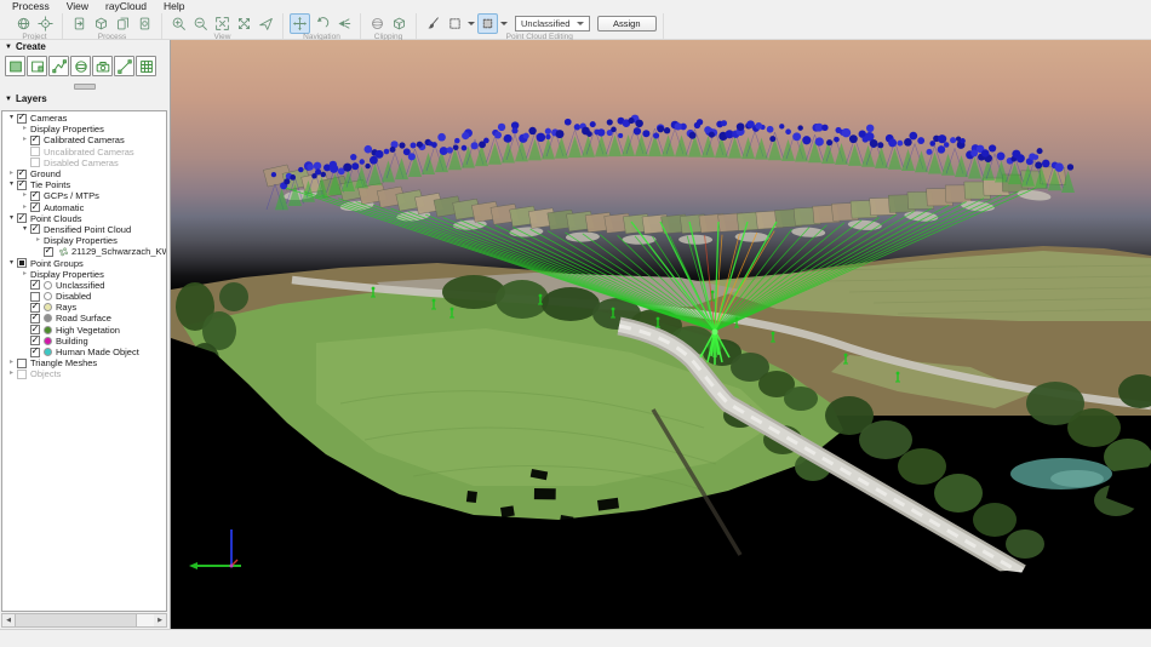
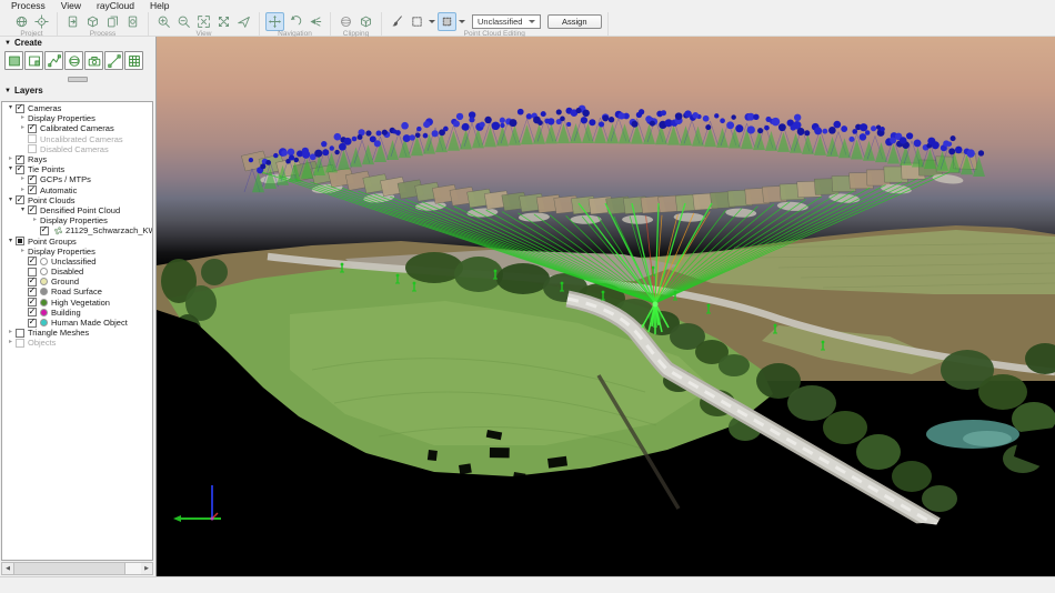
  Process
  View
  rayCloud
  Help
  Unclassified
  Assign
  Create
  Layers
  ✓
  Cameras
  Display Properties
  ✓
  Calibrated Cameras
  Uncalibrated Cameras
  Disabled Cameras
  ✓
- Ground
+ Rays
  ✓
  Tie Points
  ✓
  GCPs / MTPs
  ✓
  Automatic
  ✓
  Point Clouds
  ✓
  Densified Point Cloud
  Display Properties
  ✓
  21129_Schwarzach_K
  Point Groups
  Display Properties
  ✓
  Unclassified
  Disabled
  ✓
- Rays
+ Ground
  ✓
  Road Surface
  ✓
  High Vegetation
  ✓
  Building
  ✓
  Human Made Object
  Triangle Meshes
  Objects
